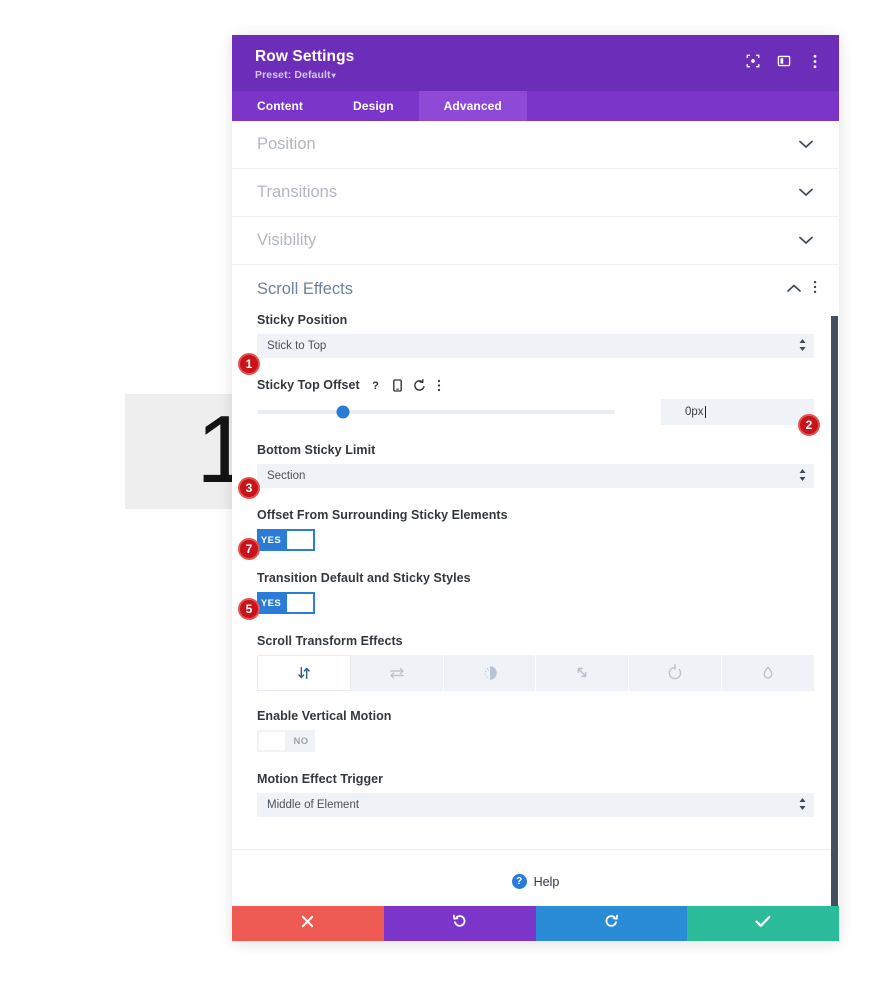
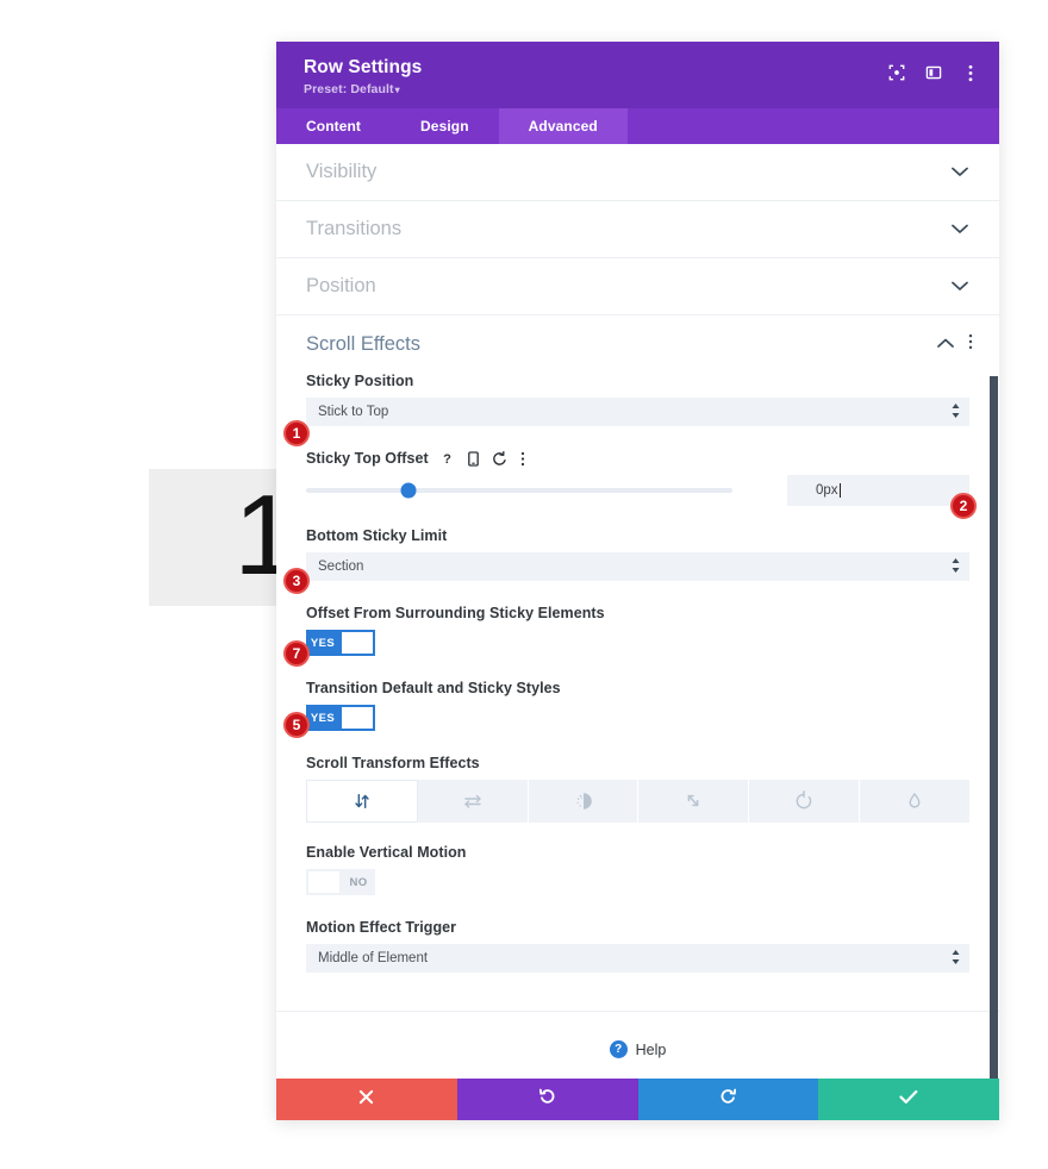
  1
  Row Settings
  Preset: Default▾
  Content
  Design
  Advanced
- Position
+ Visibility
  Transitions
- Visibility
+ Position
  Scroll Effects
  Sticky Position
  Stick to Top
  Sticky Top Offset
  ?
  0px
  Bottom Sticky Limit
  Section
  Offset From Surrounding Sticky Elements
  YES
  Transition Default and Sticky Styles
  YES
  Scroll Transform Effects
  Enable Vertical Motion
  NO
  Motion Effect Trigger
  Middle of Element
  ?
  Help
  1
  2
  3
  7
  5
